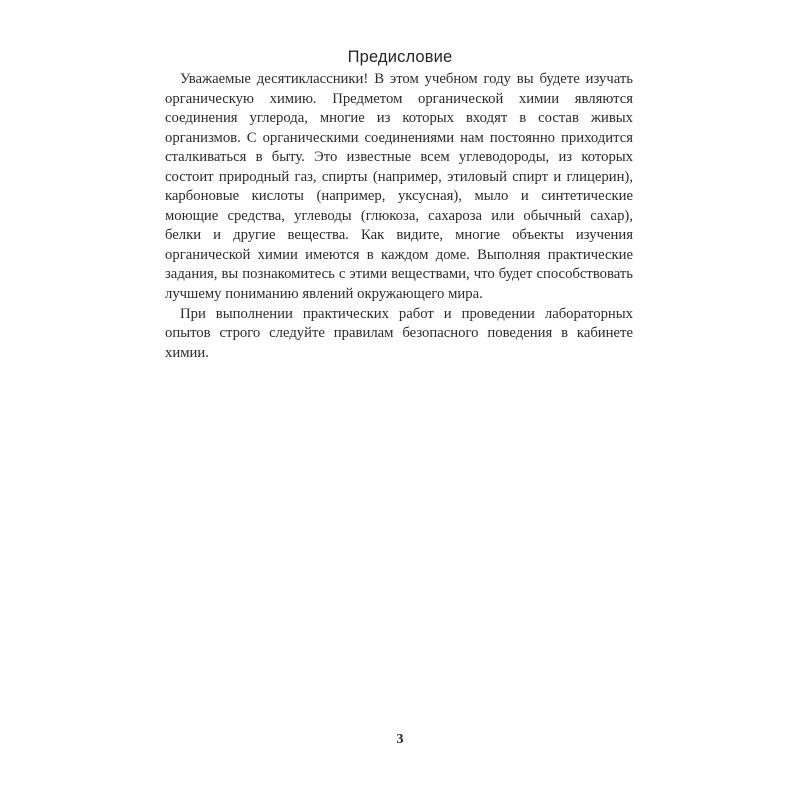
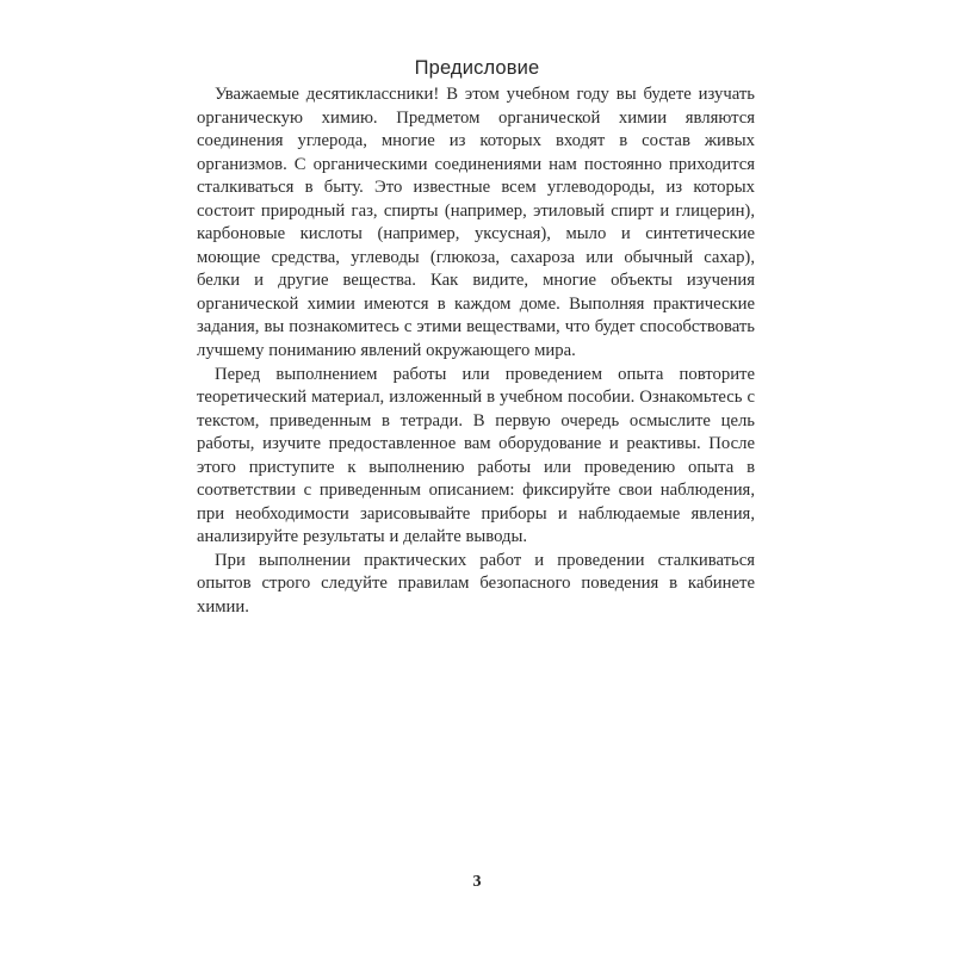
  Предисловие
  Уважаемые десятиклассники! В этом учебном году вы будете изучать органическую химию. Предметом органической химии являются соединения углерода, многие из которых входят в состав живых организмов. С органическими соединениями нам постоянно приходится сталкиваться в быту. Это известные всем углеводороды, из которых состоит природный газ, спирты (например, этиловый спирт и глицерин), карбоновые кислоты (например, уксусная), мыло и синтетические моющие средства, углеводы (глюкоза, сахароза или обычный сахар), белки и другие вещества. Как видите, многие объекты изучения органической химии имеются в каждом доме. Выполняя практические задания, вы познакомитесь с этими веществами, что будет способствовать лучшему пониманию явлений окружающего мира.
+ Перед выполнением работы или проведением опыта повторите теоретический материал, изложенный в учебном пособии. Ознакомьтесь с текстом, приведенным в тетради. В первую очередь осмыслите цель работы, изучите предоставленное вам оборудование и реактивы. После этого приступите к выполнению работы или проведению опыта в соответствии с приведенным описанием: фиксируйте свои наблюдения, при необходимости зарисовывайте приборы и наблюдаемые явления, анализируйте результаты и делайте выводы.
- При выполнении практических работ и проведении лабораторных опытов строго следуйте правилам безопасного поведения в кабинете химии.
+ При выполнении практических работ и проведении сталкиваться опытов строго следуйте правилам безопасного поведения в кабинете химии.
  3
